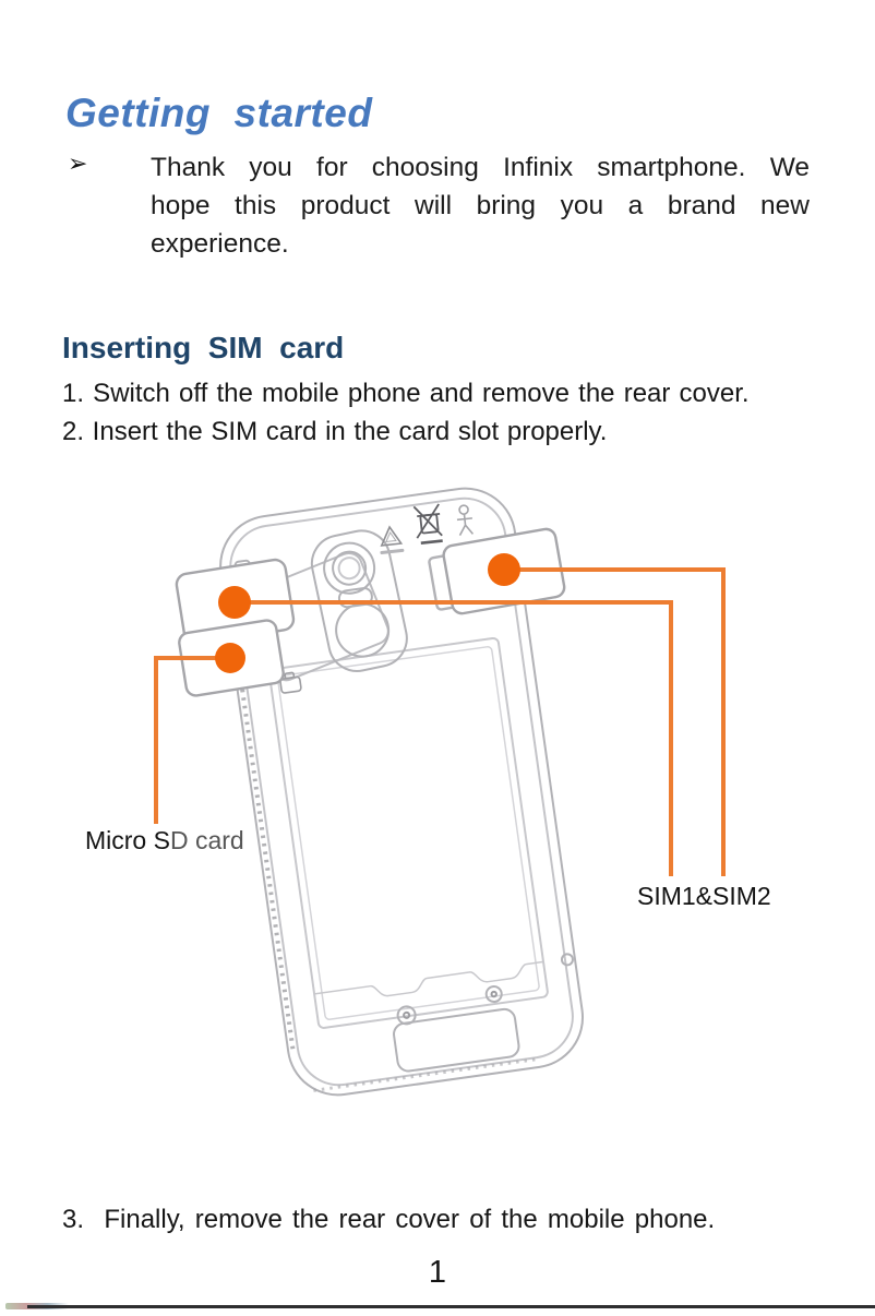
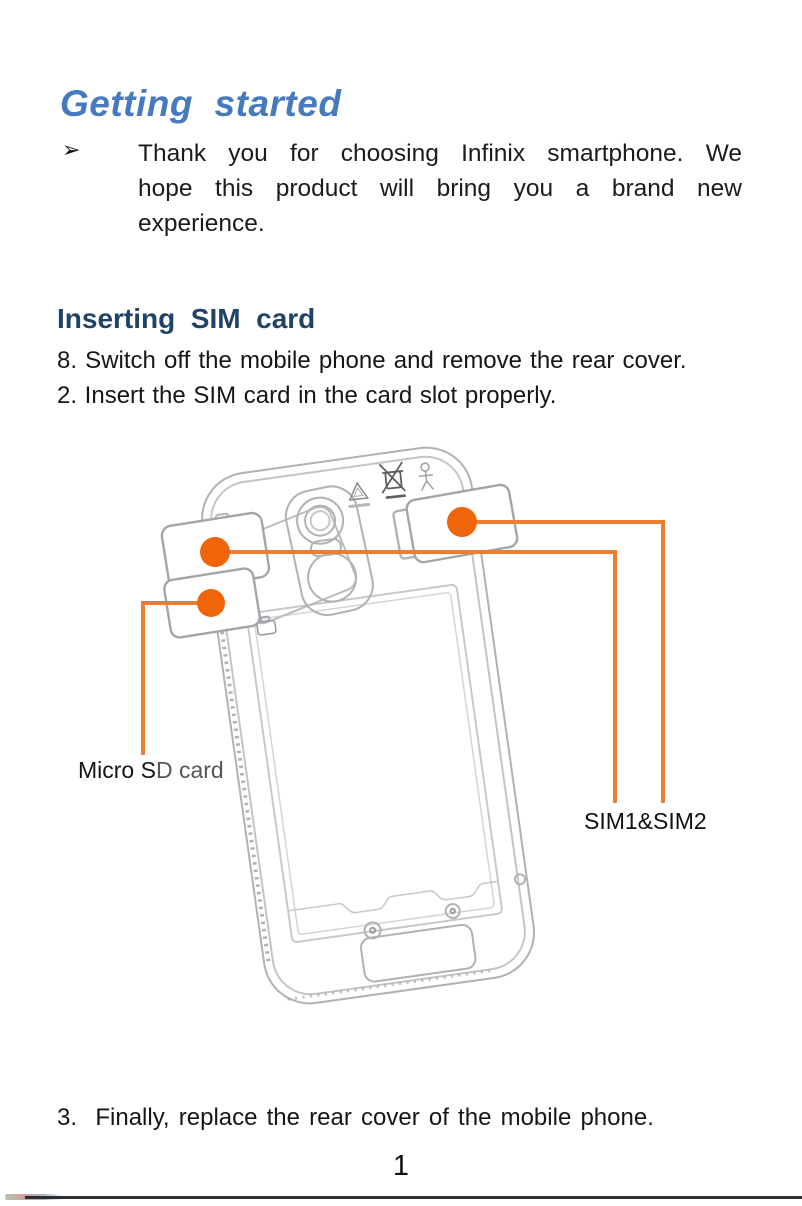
  Getting started
  ➢
  Thank you for choosing Infinix smartphone. We
  hope this product will bring you a brand new
  experience.
  Inserting SIM card
- 1. Switch off the mobile phone and remove the rear cover.
+ 8. Switch off the mobile phone and remove the rear cover.
  2. Insert the SIM card in the card slot properly.
  Micro SD card
  SIM1&SIM2
- 3. Finally, remove the rear cover of the mobile phone.
+ 3. Finally, replace the rear cover of the mobile phone.
  1
